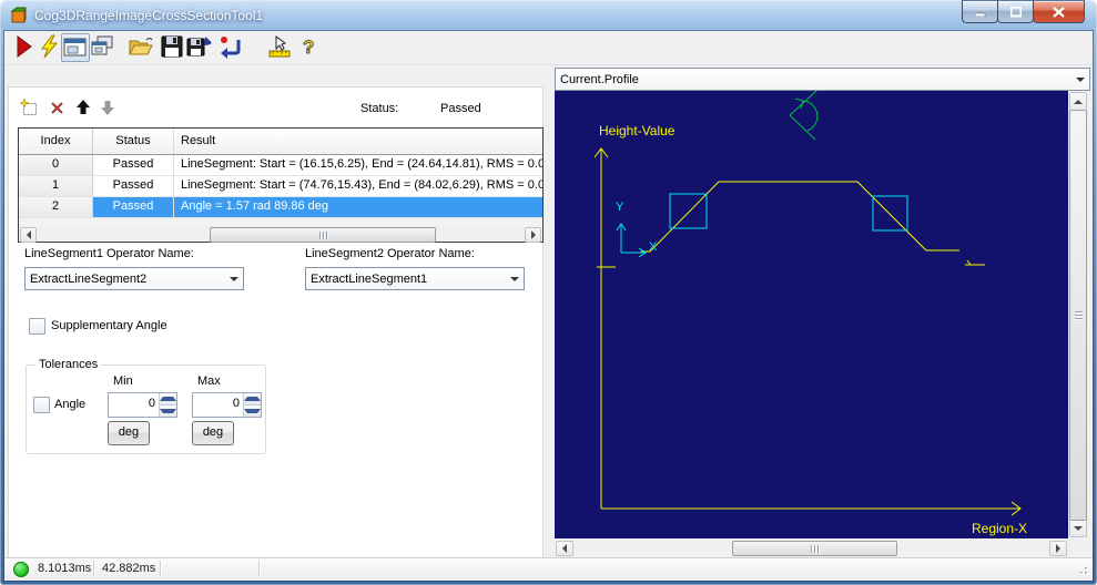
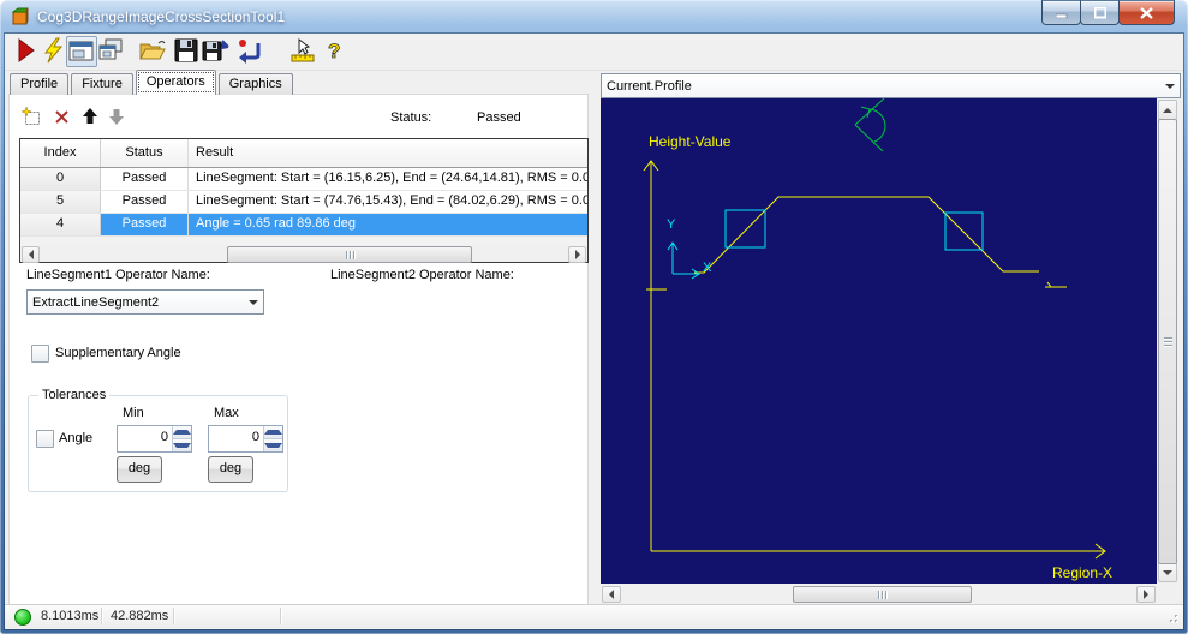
  Cog3DRangeImageCrossSectionTool1
  ?
+ Profile
+ Fixture
+ Operators
+ Graphics
  Status:
  Passed
  Index
  Status
  Result
  0
  Passed
  LineSegment: Start = (16.15,6.25), End = (24.64,14.81), RMS = 0.0
- 1
+ 5
  Passed
  LineSegment: Start = (74.76,15.43), End = (84.02,6.29), RMS = 0.0
- 2
+ 4
  Passed
- Angle = 1.57 rad 89.86 deg
+ Angle = 0.65 rad 89.86 deg
  LineSegment1 Operator Name:
  ExtractLineSegment2
  LineSegment2 Operator Name:
- ExtractLineSegment1
  Supplementary Angle
  Tolerances
  Min
  Max
  Angle
  0
  0
  deg
  deg
  Current.Profile
  Height-Value
  Region-X
  Y
  X
  8.1013ms
  42.882ms
